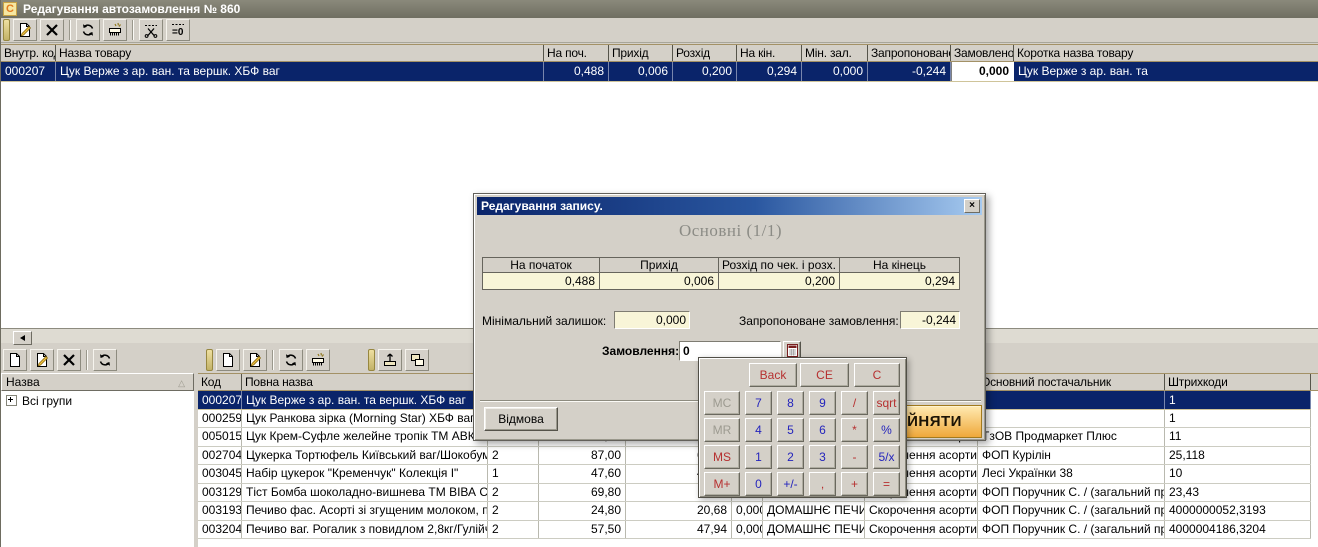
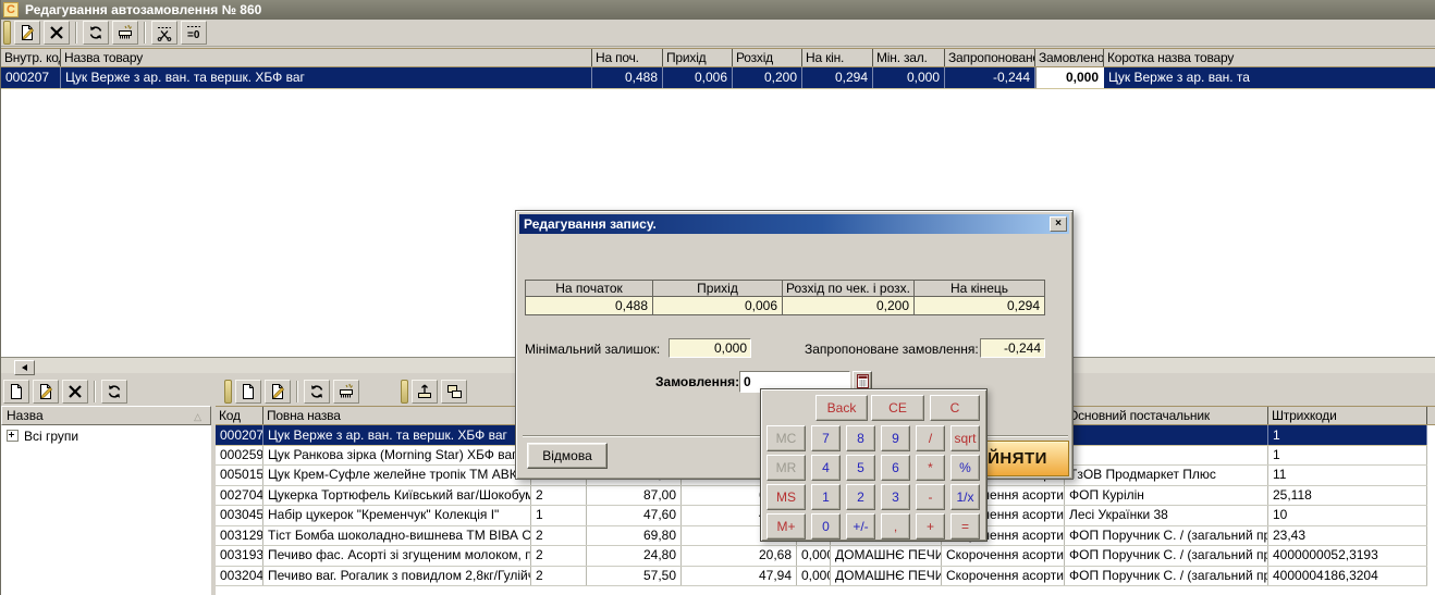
  C
  Редагування автозамовлення № 860
  =0
  Внутр. ко
  Назва товару
  На поч.
  Прихід
  Розхід
  На кін.
  Мін. зал.
  Запропонован
  Замовлено
  Коротка назва товару
  000207
  Цук Верже з ар. ван. та вершк. ХБФ ваг
  0,488
  0,006
  0,200
  0,294
  0,000
  -0,244
  0,000
  Цук Верже з ар. ван. та
  Назва
  △
  Всі групи
  Код
  Повна назва
  сновний постачальник
  Штрихкоди
  000207
  Цук Верже з ар. ван. та вершк. ХБФ ваг
  1
  000259
  Цук Ранкова зірка (Morning Star) ХБФ ва
  1
  005015
  Цук Крем-Суфле желейне тропік ТМ АВК
  зОВ Продмаркет Плюс
  11
  002704
  Цукерка Тортюфель Київський ваг/Шокобум
  2
  87,00
  ФОП Курілін
  25,118
  003045
  Набір цукерок "Кременчук" Колекція І"
  1
  47,60
  Лесі Українки 38
  10
  003129
  Тіст Бомба шоколадно-вишнева ТМ ВІВА С
  2
  69,80
  ФОП Поручник С. / (загальний пр
  23,43
  003193
  Печиво фас. Асорті зі згущеним молоком, п
  2
  24,80
  20,68
  0,000
  ДОМАШНЄ ПЕЧИ
  Скорочення асорти
  ФОП Поручник С. / (загальний пр
  4000000052,3193
  003204
  Печиво ваг. Рогалик з повидлом 2,8кг/Гулійч
  2
  57,50
  47,94
  0,000
  ДОМАШНЄ ПЕЧИ
  Скорочення асорти
  ФОП Поручник С. / (загальний пр
  4000004186,3204
  Редагування запису.
  ×
- Основні (1/1)
  На початок
  Прихід
  Розхід по чек. і розх.
  На кінець
  0,488
  0,006
  0,200
  0,294
  Мінімальний залишок:
  0,000
  Запропоноване замовлення:
  -0,244
  Замовлення:
  0
  Відмова
  Back
  CE
  C
  MC
  7
  8
  9
  /
  sqrt
  MR
  4
  5
  6
  *
  %
  MS
  1
  2
  3
  -
- 5/x
+ 1/x
  M+
  0
  +/-
  ,
  +
  =
